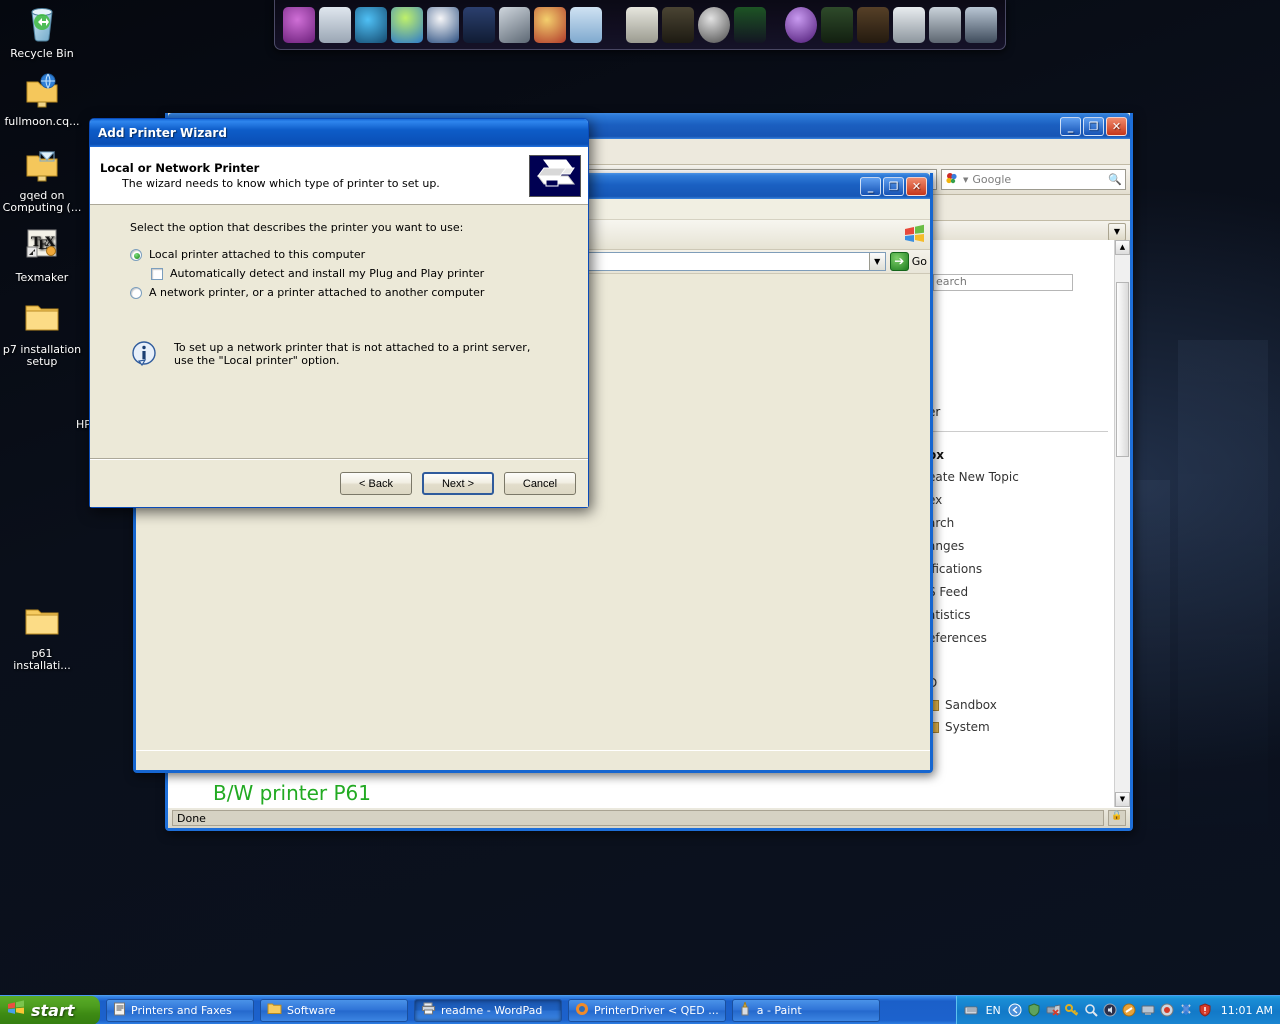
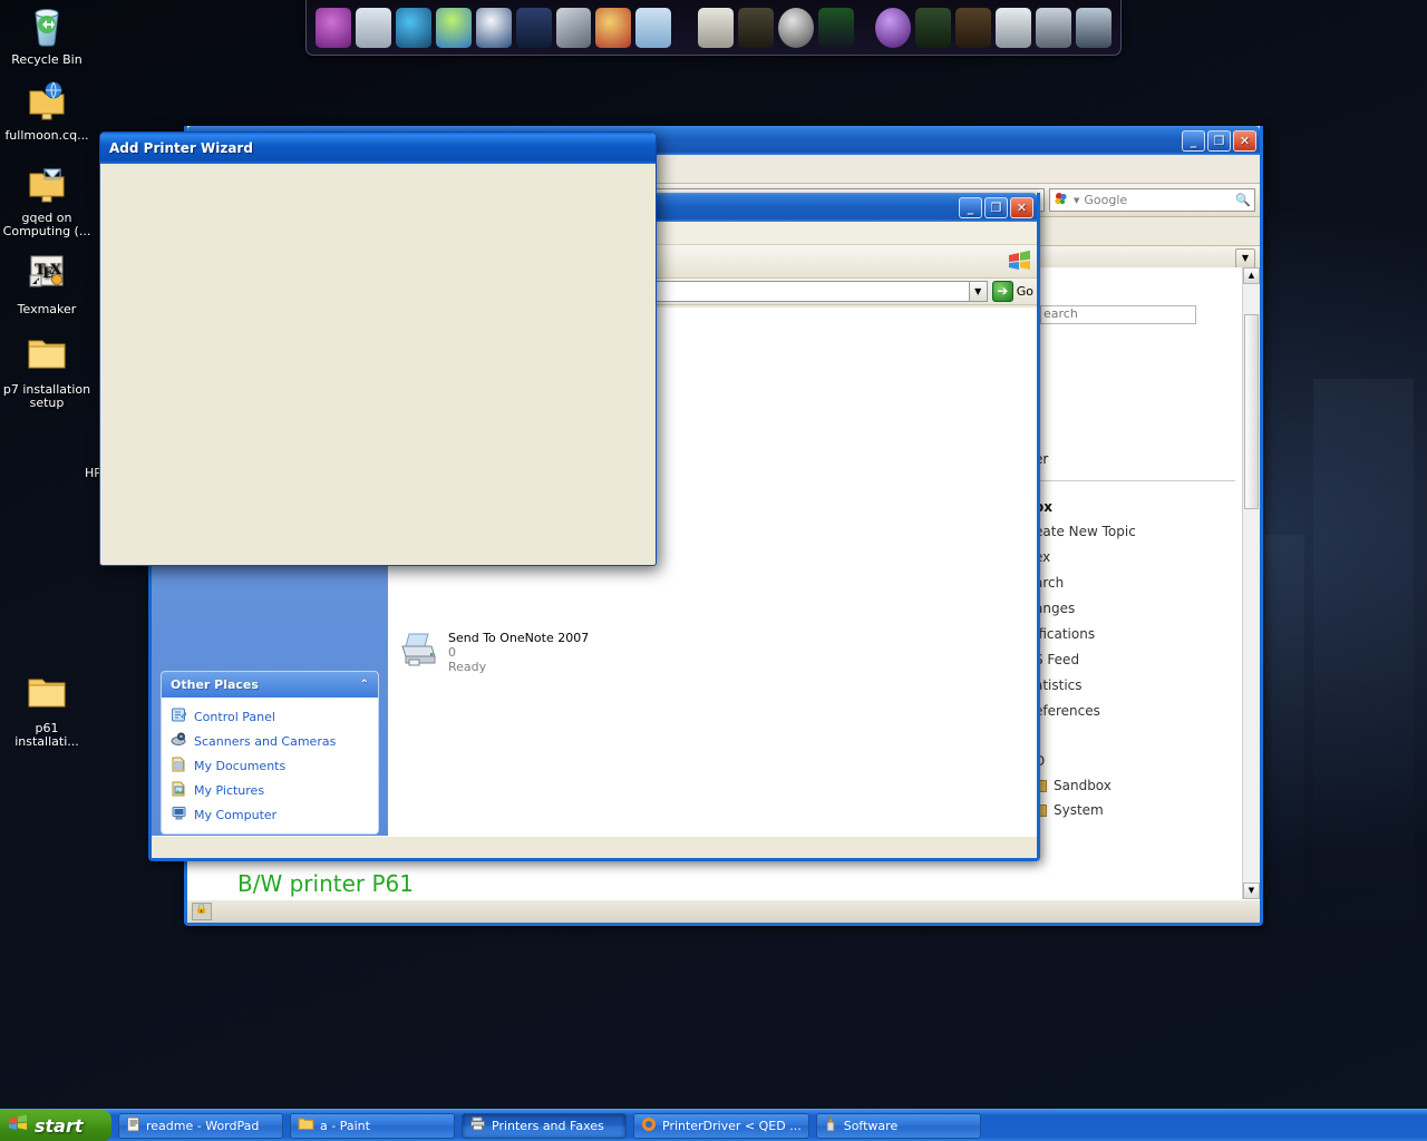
  Recycle Bin
  fullmoon.cq...
  gqed on
  Computing (...
  T
  E
  X
  Texmaker
  p7 installation
  setup
  p61
  installati...
  HP
  _
  ❐
  ✕
  ▼
  Google
  🔍
  ▼
  earch
  ate New Topic
  rch
  nges
  fications
  Feed
  tistics
  ferences
  Sandbox
  System
  B/W printer P61
  ▲
  ▼
- Done
  🔒
  _
  ❐
  ✕
  ▼
  ➔
  Go
+ Other Places
+ ⌃
+ Control Panel
+ Scanners and Cameras
+ My Documents
+ My Pictures
+ My Computer
+ Send To OneNote 2007
+ 0
+ Ready
  Add Printer Wizard
- Local or Network Printer
- The wizard needs to know which type of printer to set up.
- Select the option that describes the printer you want to use:
- Local printer attached to this computer
- Automatically detect and install my Plug and Play printer
- A network printer, or a printer attached to another computer
- To set up a network printer that is not attached to a print server,
- use the "Local printer" option.
- < Back
- Next >
- Cancel
  start
- Printers and Faxes
+ readme - WordPad
- Software
+ a - Paint
- readme - WordPad
+ Printers and Faxes
  PrinterDriver < QED ...
- a - Paint
+ Software
- EN
- 11:01 AM
